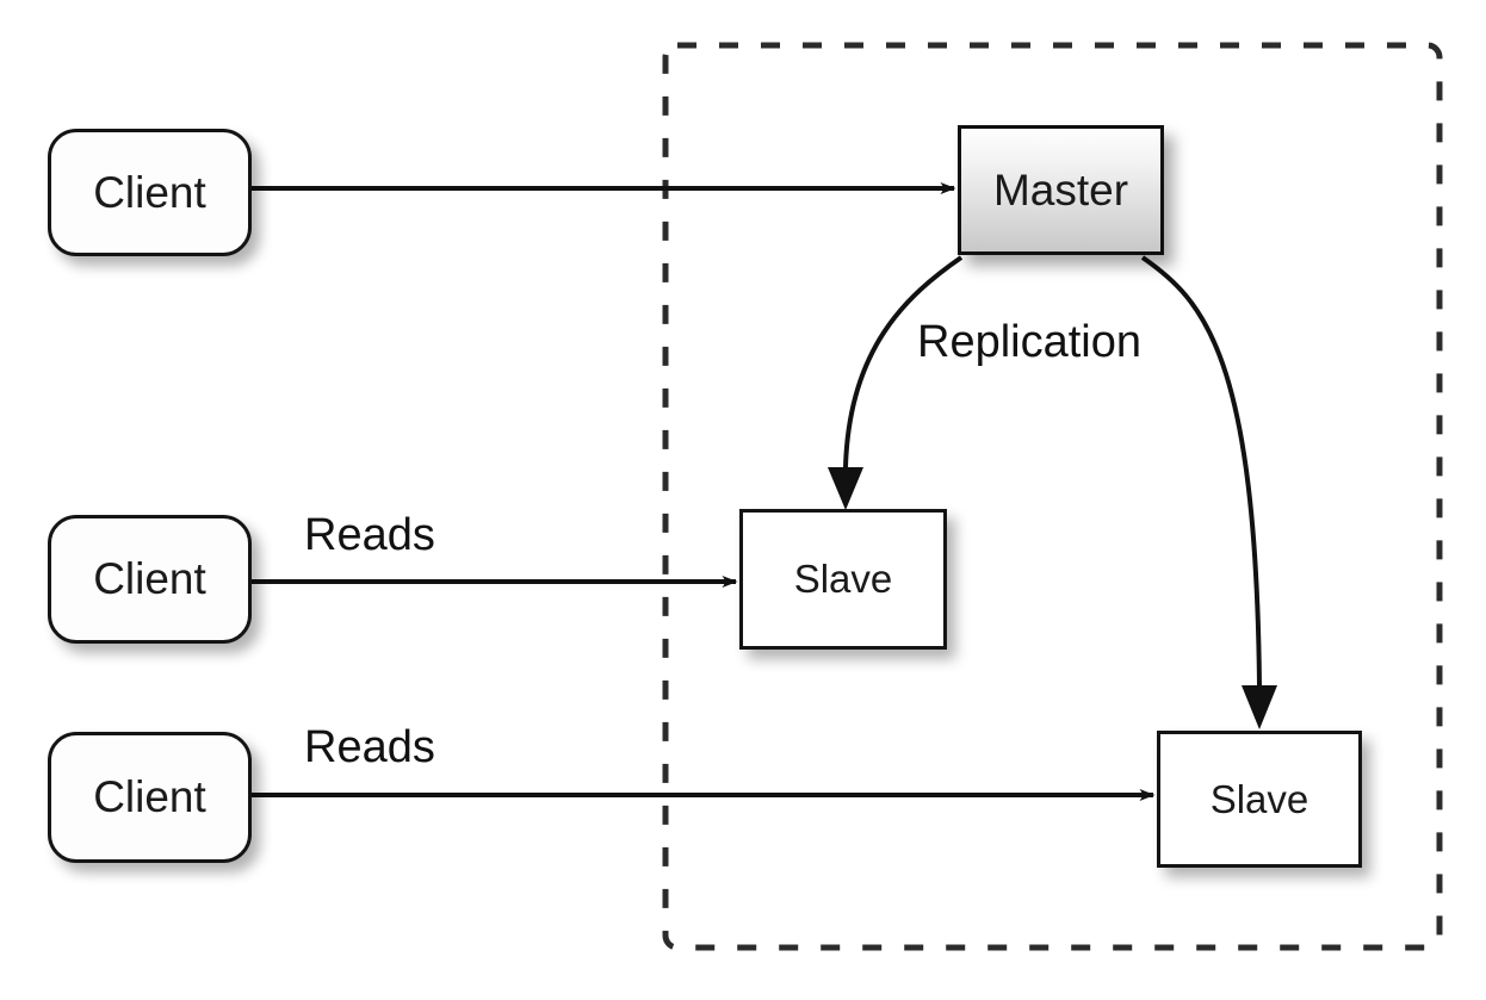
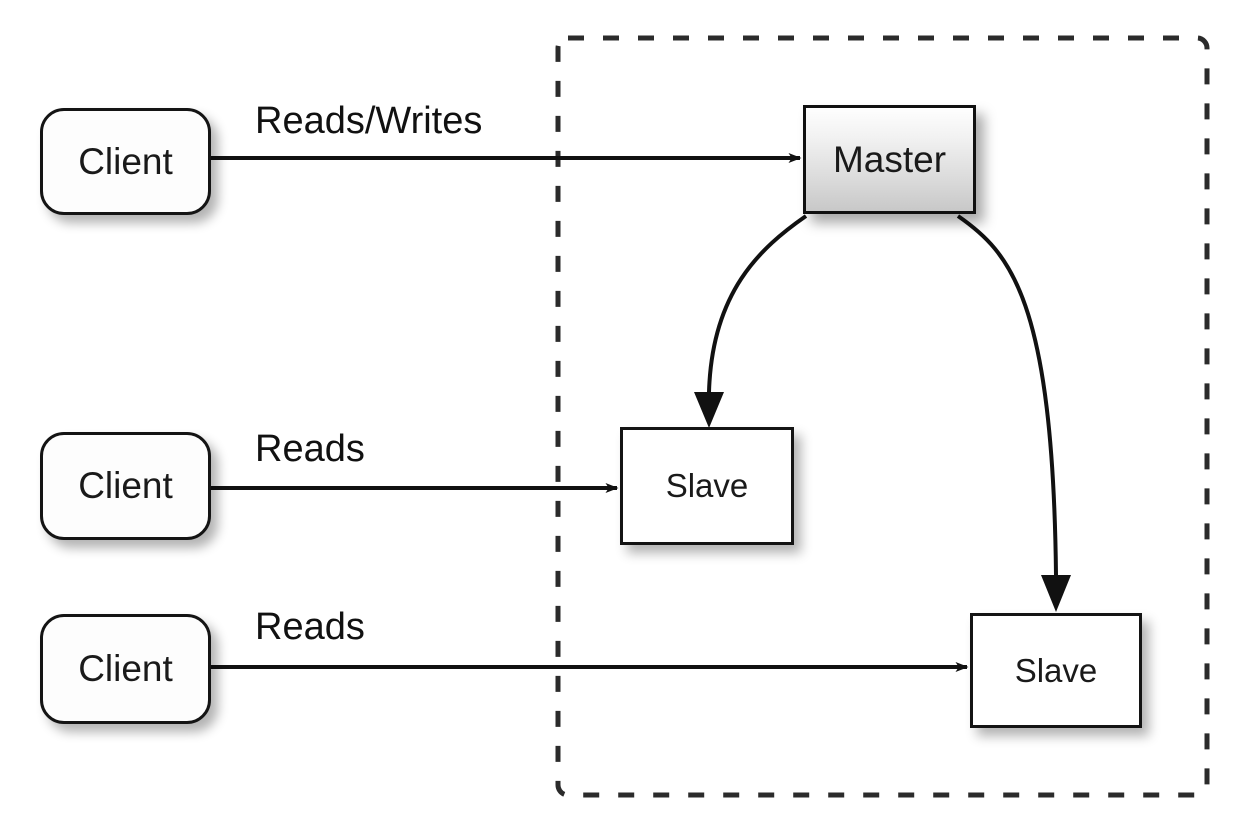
  Client
  Client
  Client
  Master
  Slave
  Slave
+ Reads/Writes
  Reads
  Reads
- Replication
